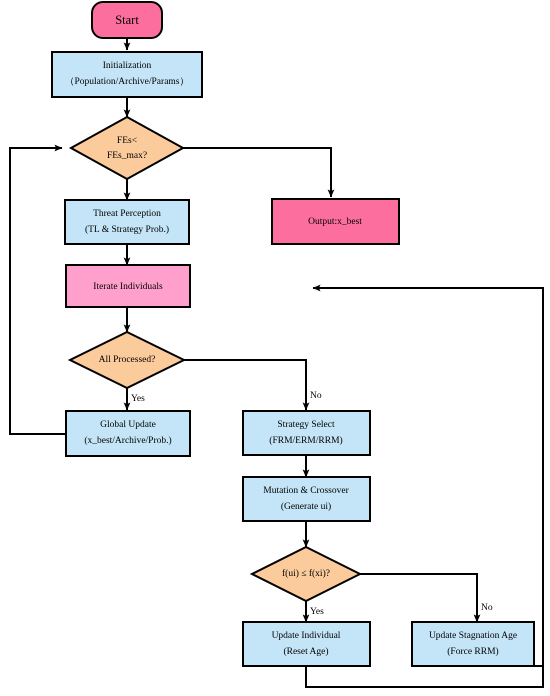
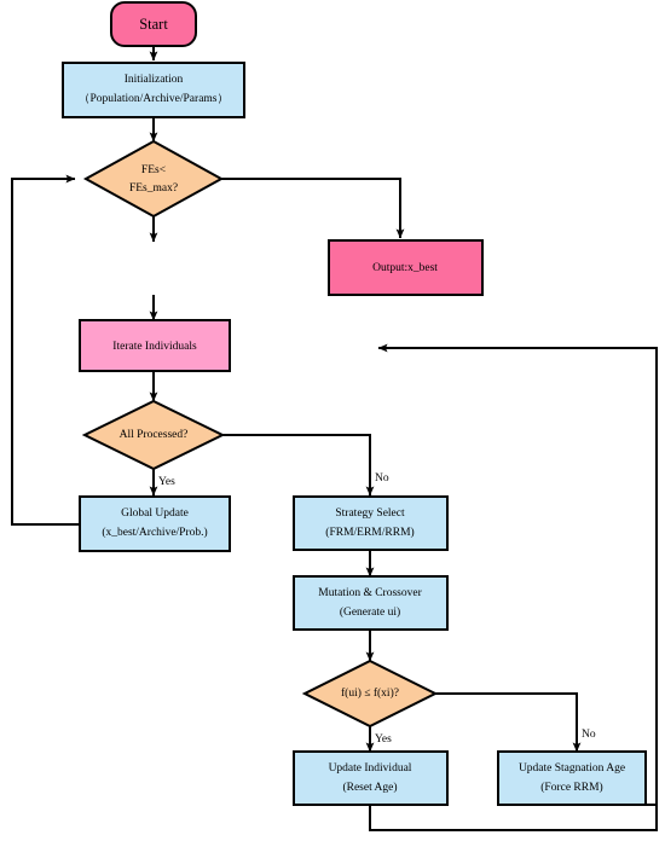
  Start
  Initialization
  （Population/Archive/Params）
  FEs<
  FEs_max?
  Output:x_best
- Threat Perception
- (TL & Strategy Prob.)
  Iterate Individuals
  All Processed?
  Global Update
  (x_best/Archive/Prob.)
  Strategy Select
  (FRM/ERM/RRM)
  Mutation & Crossover
  (Generate ui)
  f(ui) ≤ f(xi)?
  Update Individual
  (Reset Age)
  Update Stagnation Age
  (Force RRM)
  Yes
  No
  Yes
  No
